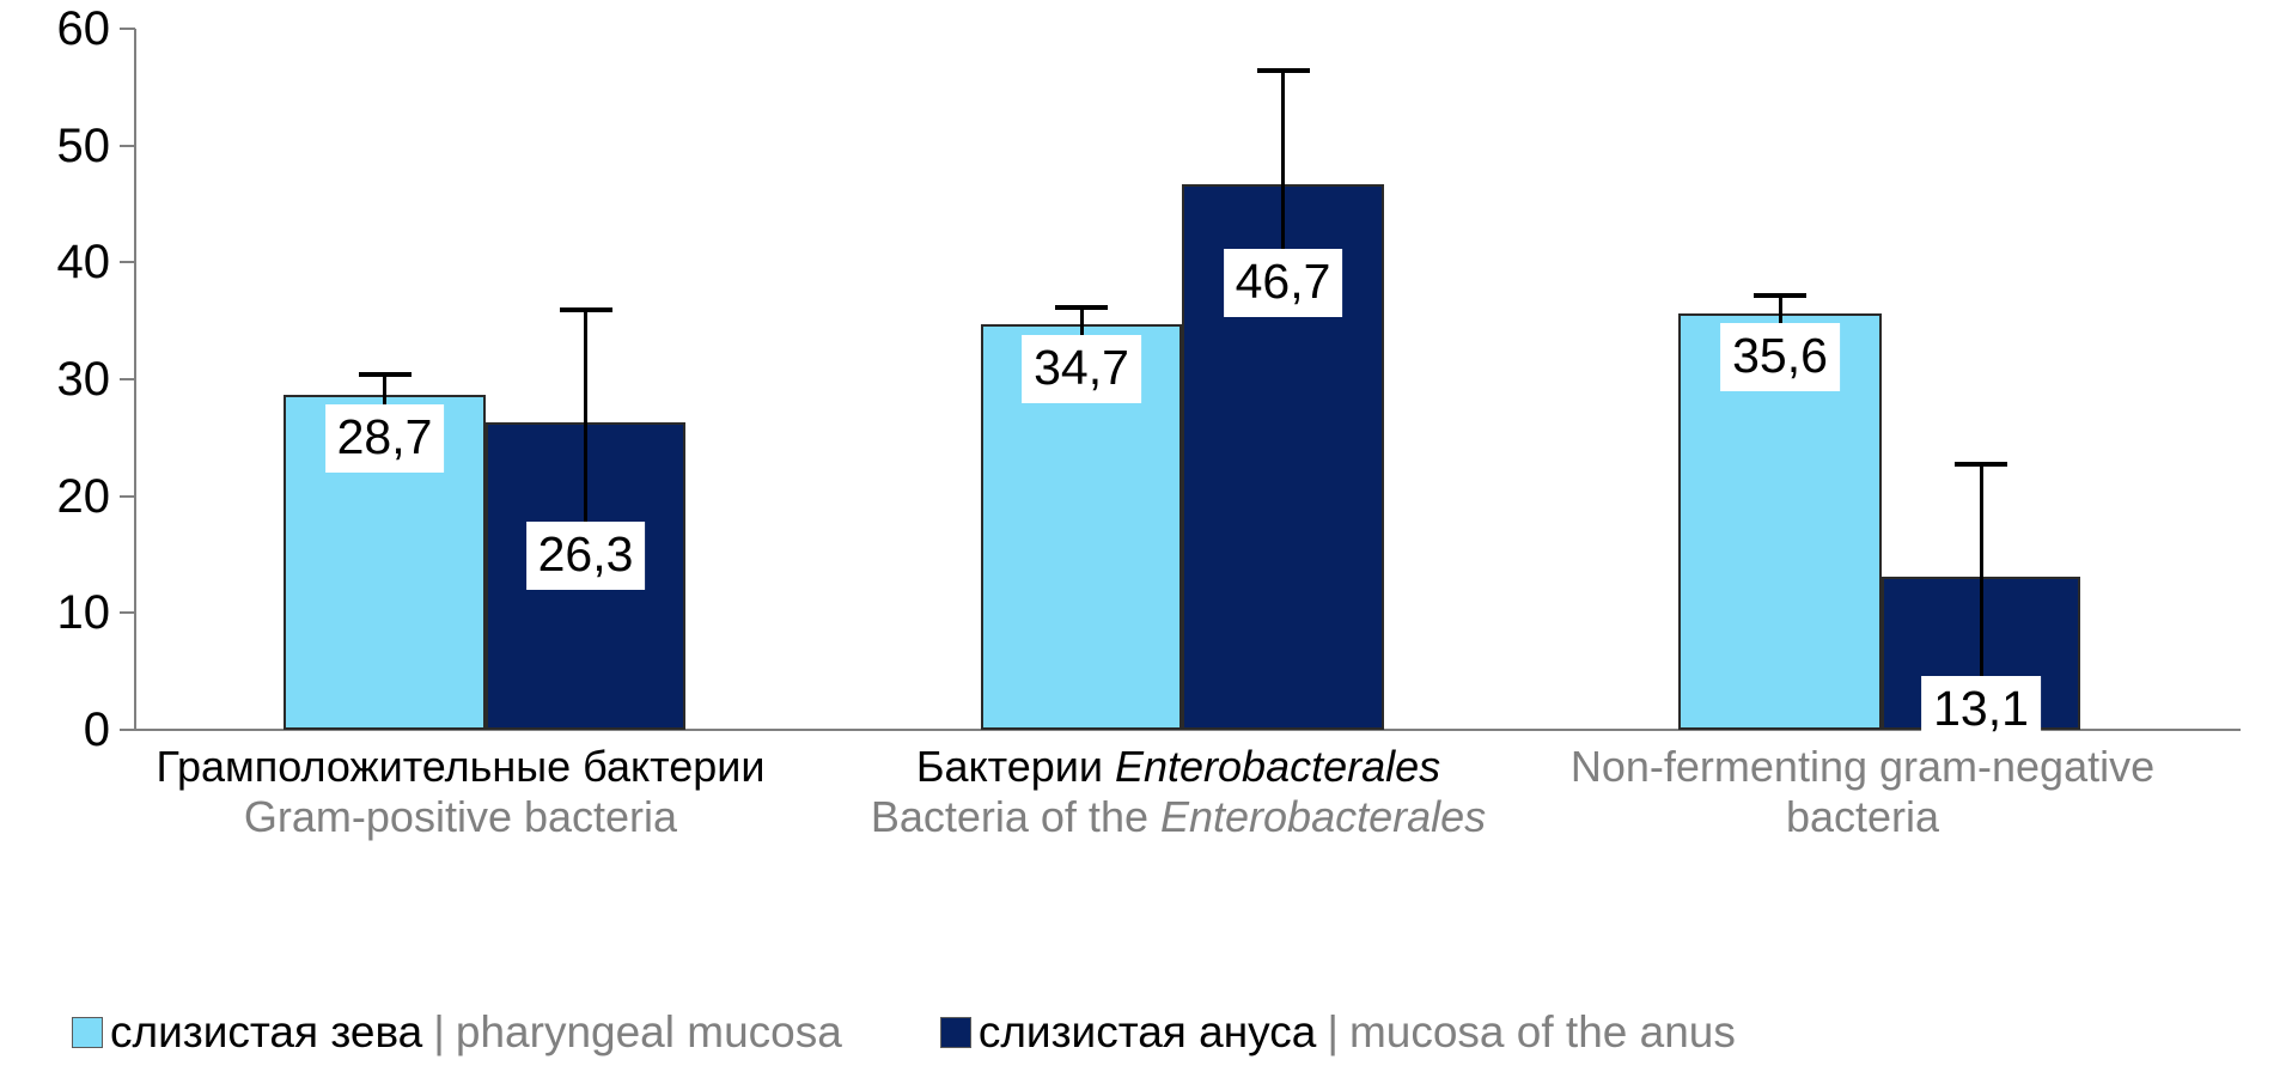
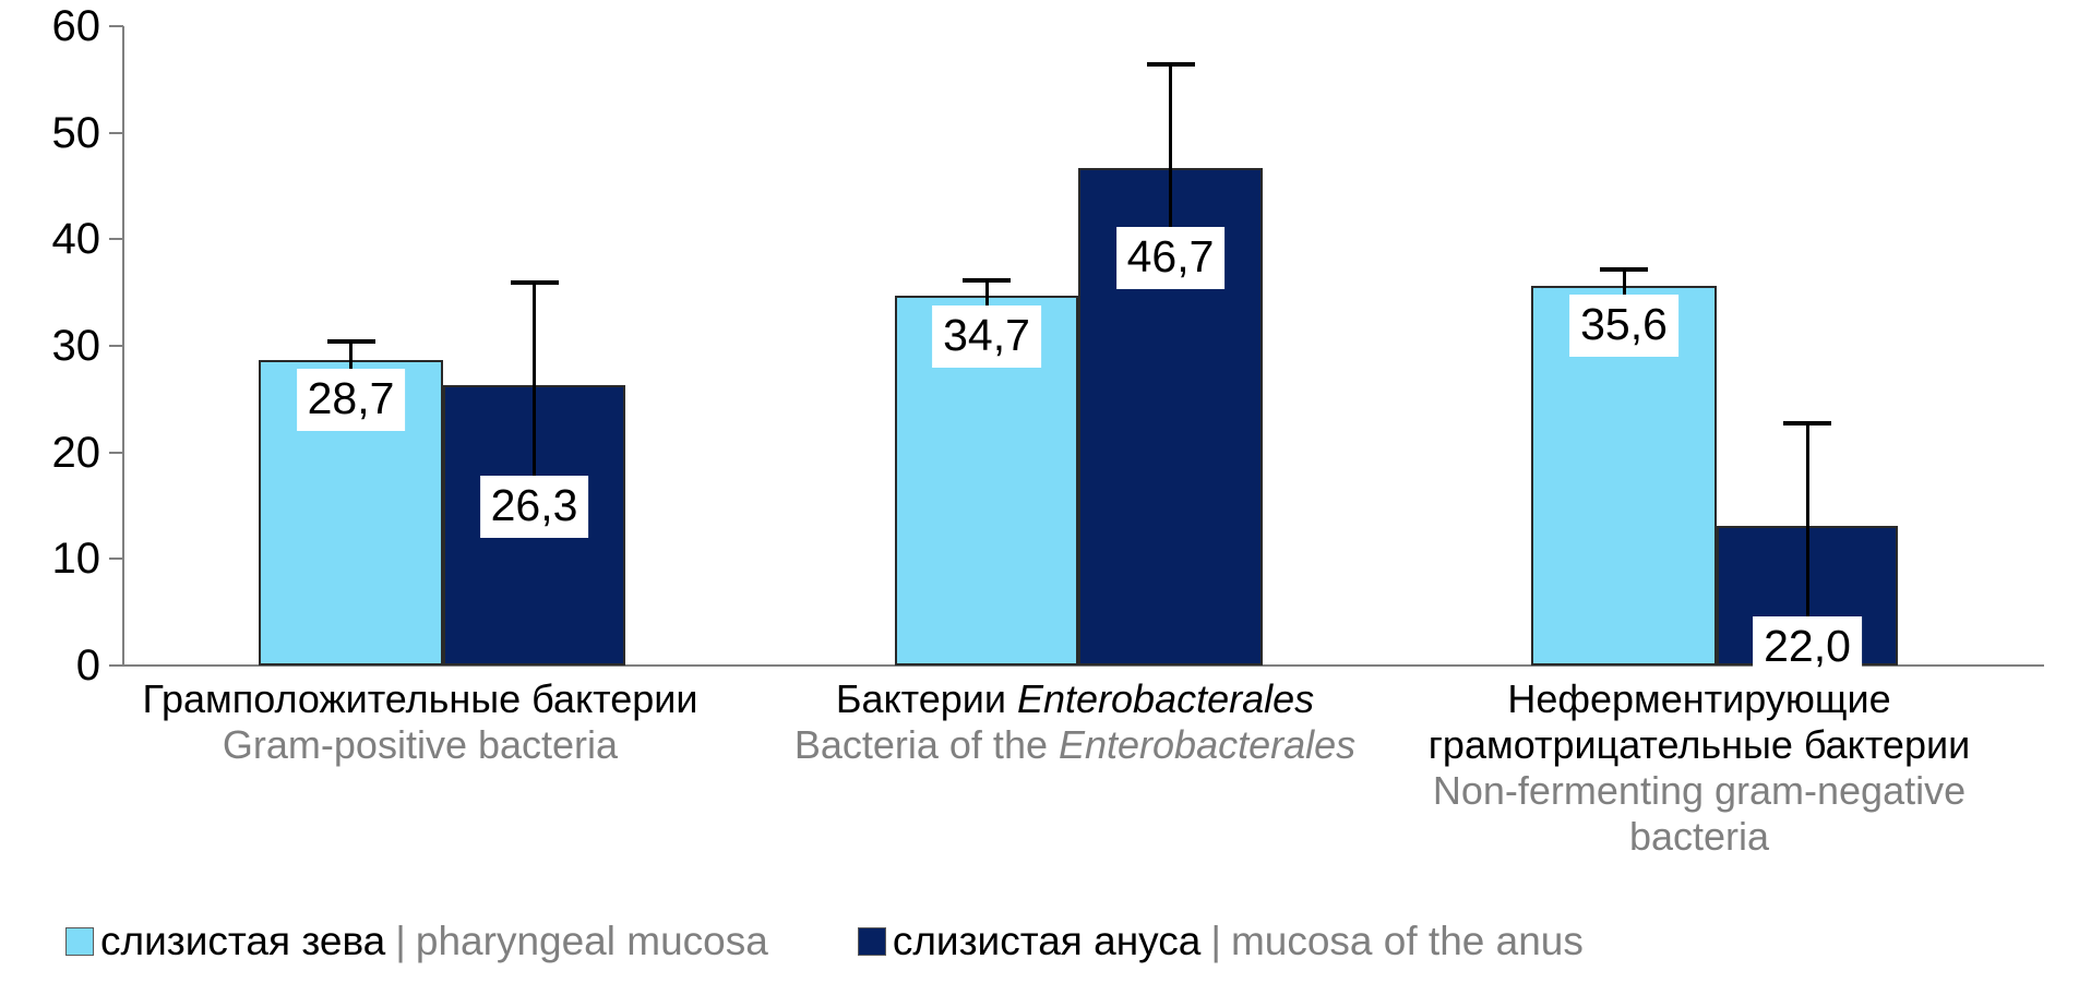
  60
  50
  40
  30
  20
  10
  0
  28,7
  34,7
  35,6
  26,3
  46,7
- 13,1
+ 22,0
  Грамположительные бактерии
  Gram-positive bacteria
  Бактерии Enterobacterales
  Bacteria of the Enterobacterales
+ Неферментирующие грамотрицательные бактерии
  Non-fermenting gram-negative bacteria
  слизистая зева
  |
  pharyngeal mucosa
  слизистая ануса
  |
  mucosa of the anus
